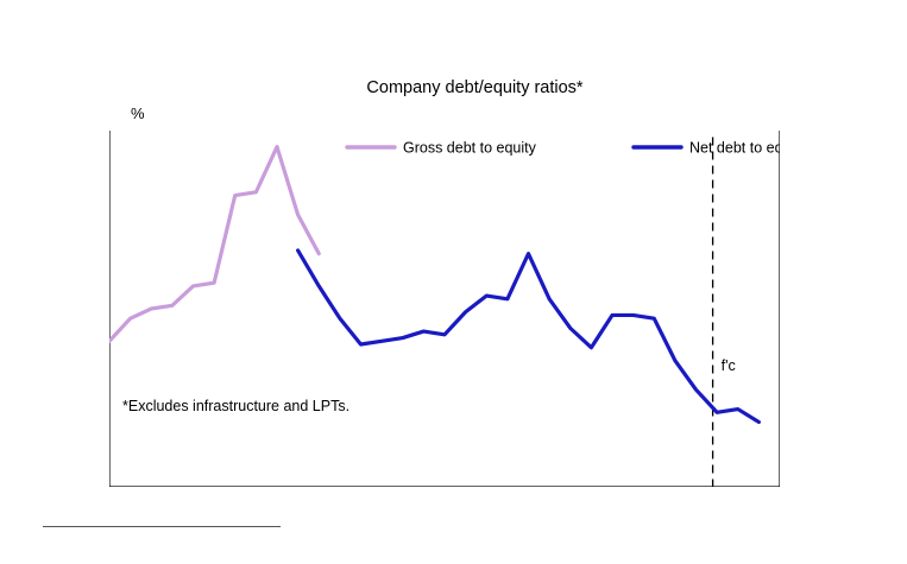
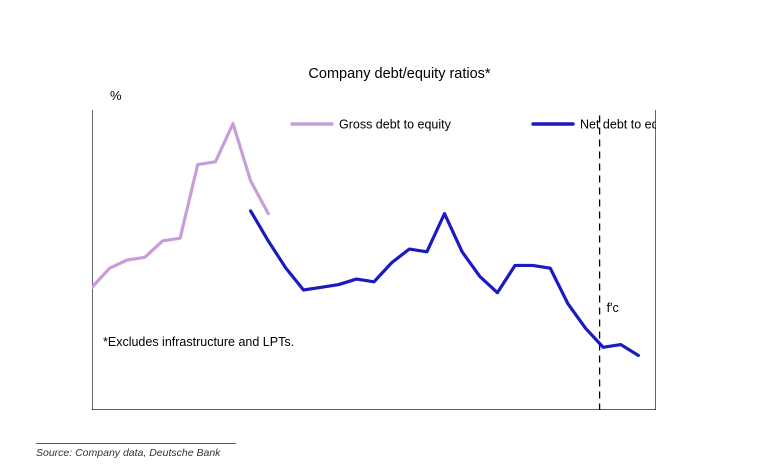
  Company debt/equity ratios*
  %
  f'c
  Gross debt to equity
  Net debt to eq
  *Excludes infrastructure and LPTs.
+ Source: Company data, Deutsche Bank
